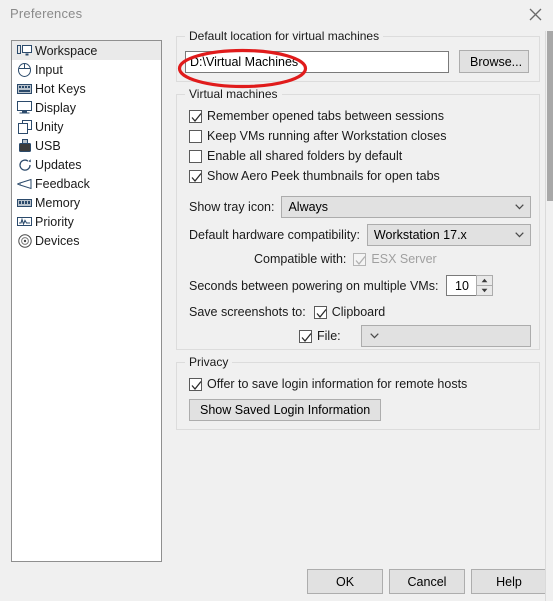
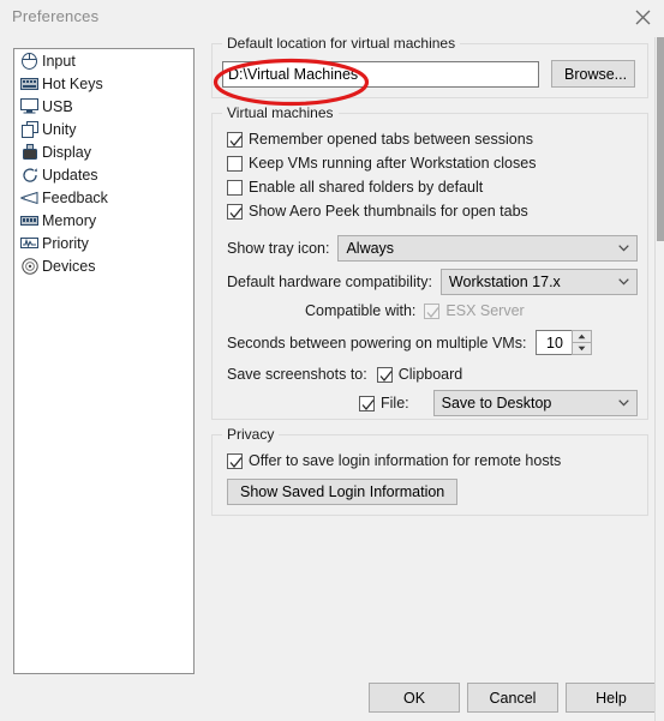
  Preferences
- Workspace
  Input
  Hot Keys
- Display
+ USB
  Unity
- USB
+ Display
  Updates
  Feedback
  Memory
  Priority
  Devices
  Default location for virtual machines
  D:\Virtual Machines
  Browse...
  Virtual machines
  Remember opened tabs between sessions
  Keep VMs running after Workstation closes
  Enable all shared folders by default
  Show Aero Peek thumbnails for open tabs
  Show tray icon:
  Always
  Default hardware compatibility:
  Workstation 17.x
  Compatible with:
  ESX Server
  Seconds between powering on multiple VMs:
  10
  Save screenshots to:
  Clipboard
  File:
+ Save to Desktop
  Privacy
  Offer to save login information for remote hosts
  Show Saved Login Information
  OK
  Cancel
  Help
